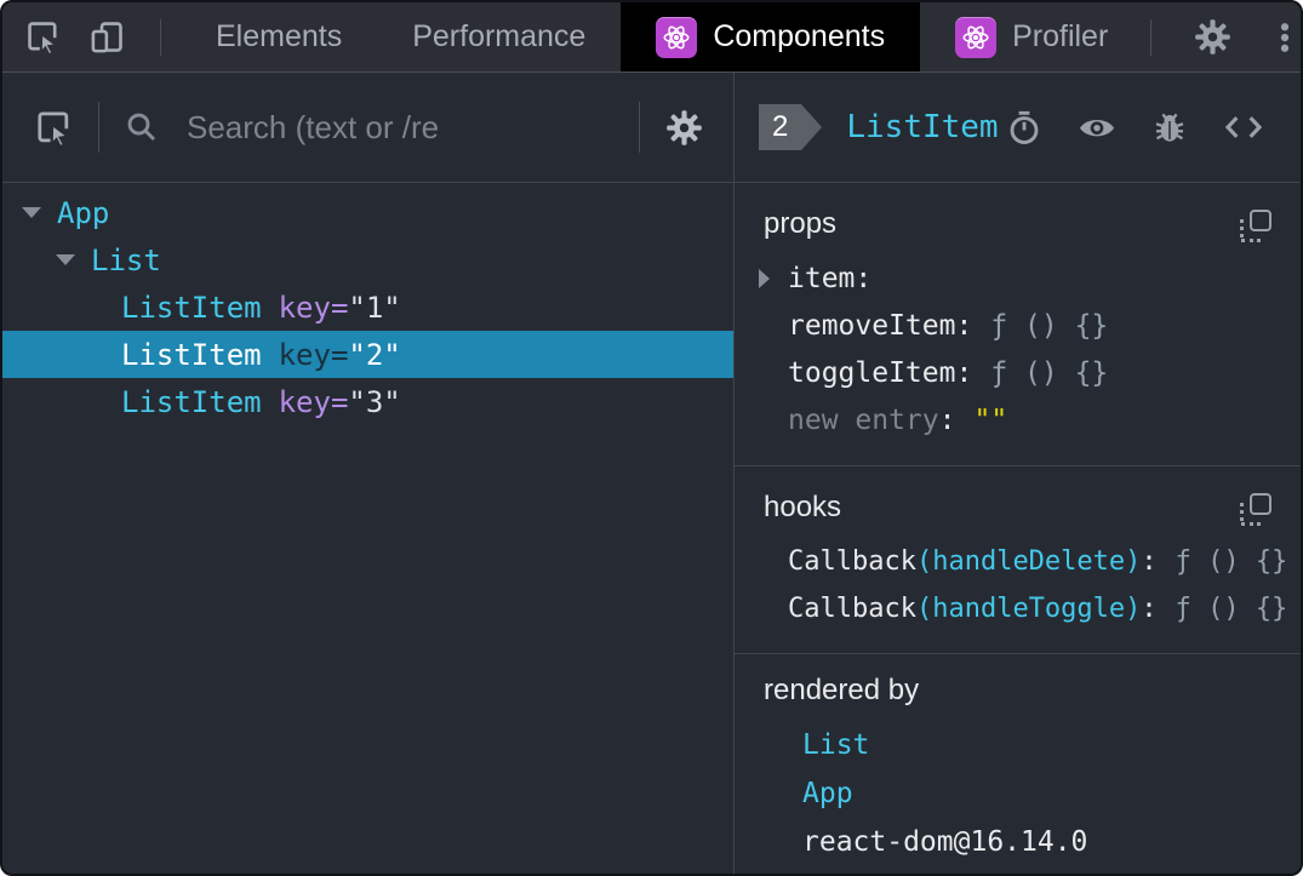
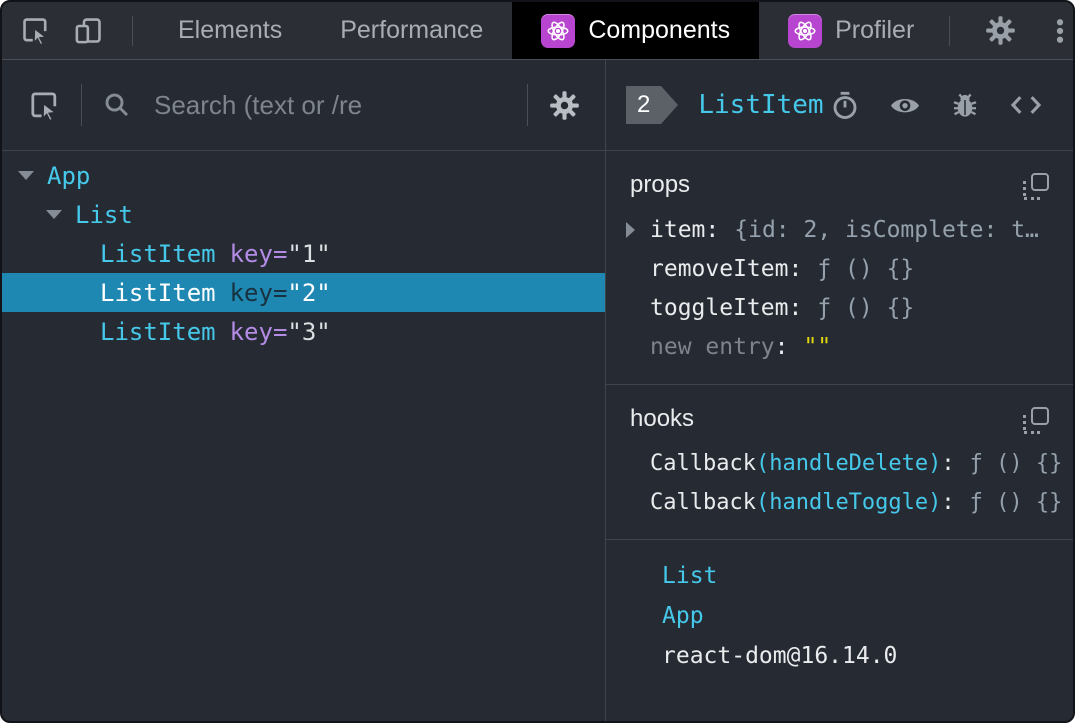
  Elements
  Performance
  Components
  Profiler
  Search (text or /re
  App
  List
  ListItem
  key=
  "1"
  ListItem
  key=
  "2"
  ListItem
  key=
  "3"
  2
  ListItem
  props
  item
  :
+ {id: 2, isComplete: t…
  removeItem
  :
  ƒ () {}
  toggleItem
  :
  ƒ () {}
  new entry
  :
  ""
  hooks
  Callback
  (handleDelete)
  :
  ƒ () {}
  Callback
  (handleToggle)
  :
  ƒ () {}
- rendered by
  List
  App
  react-dom@16.14.0
